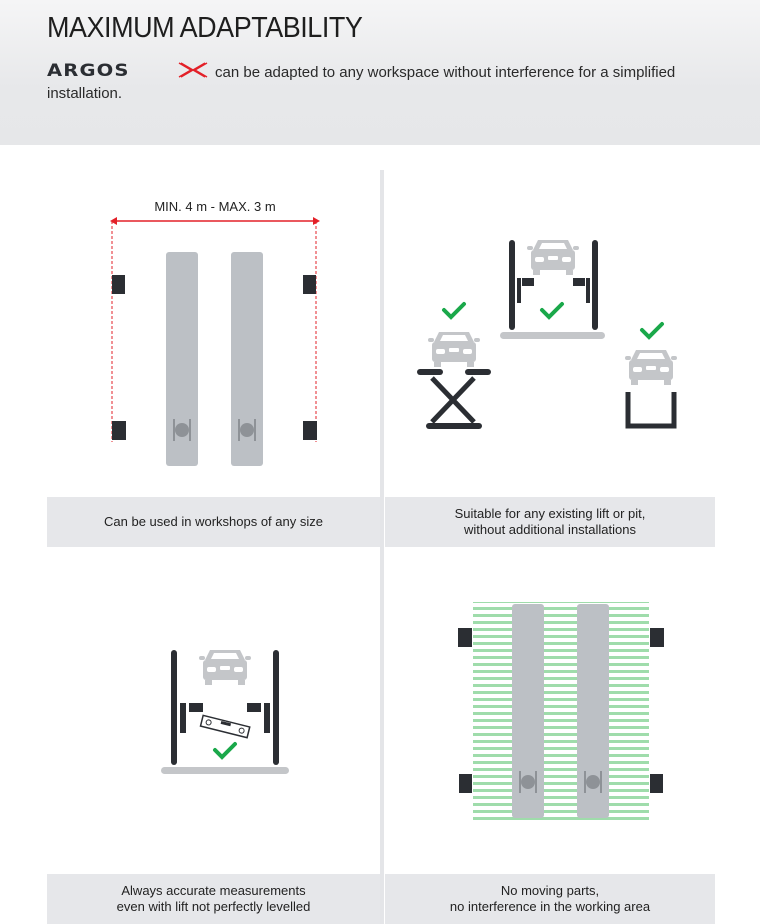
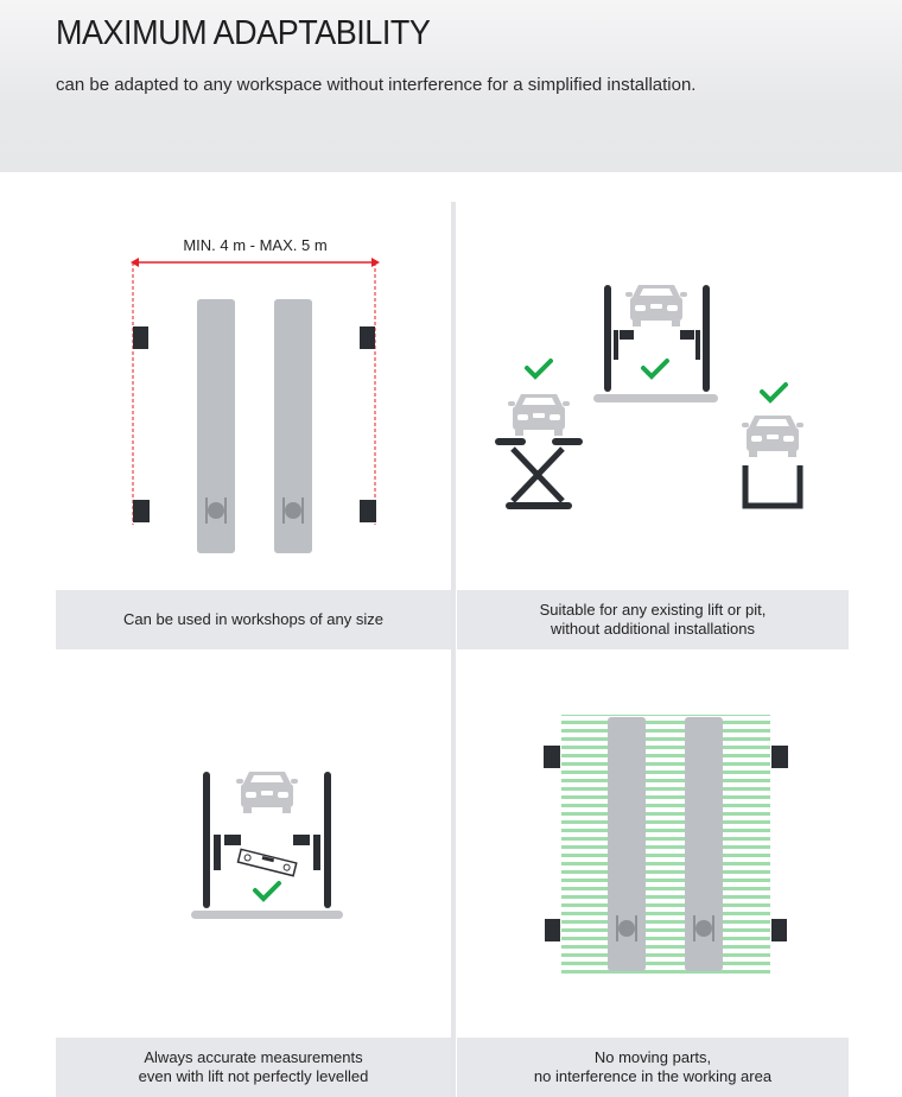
  MAXIMUM ADAPTABILITY
- ARGOS
  can be adapted to any workspace without interference for a simplified installation.
- MIN. 4 m - MAX. 3 m
+ MIN. 4 m - MAX. 5 m
  Can be used in workshops of any size
  Suitable for any existing lift or pit,
  without additional installations
  Always accurate measurements
  even with lift not perfectly levelled
  No moving parts,
  no interference in the working area
